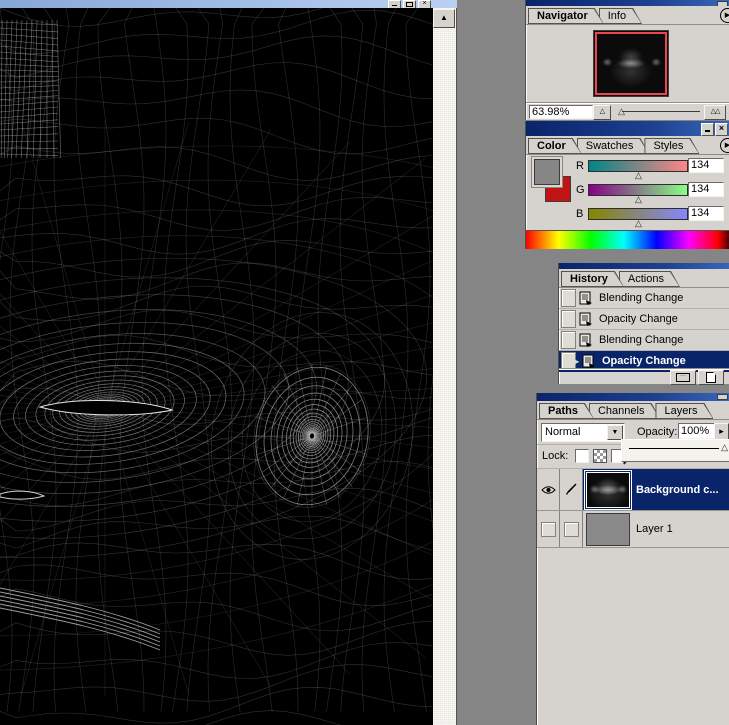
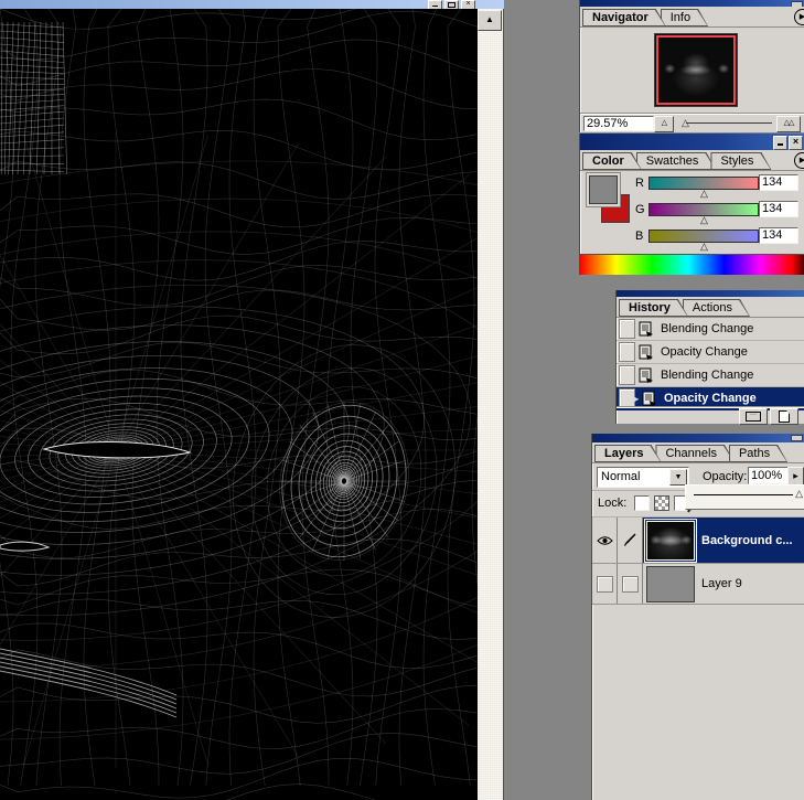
  ▲
  Navigator
  Info
- 63.98%
+ 29.57%
  △
  ×
  Color
  Swatches
  Styles
  R
  △
  134
  G
  △
  134
  B
  △
  134
  History
  Actions
  Blending Change
  Opacity Change
  Blending Change
  ▸
  Opacity Change
- Paths
+ Layers
  Channels
- Layers
+ Paths
  Normal
  Opacity:
  100%
  ▸
  Lock:
  △
  Background c...
- Layer 1
+ Layer 9
